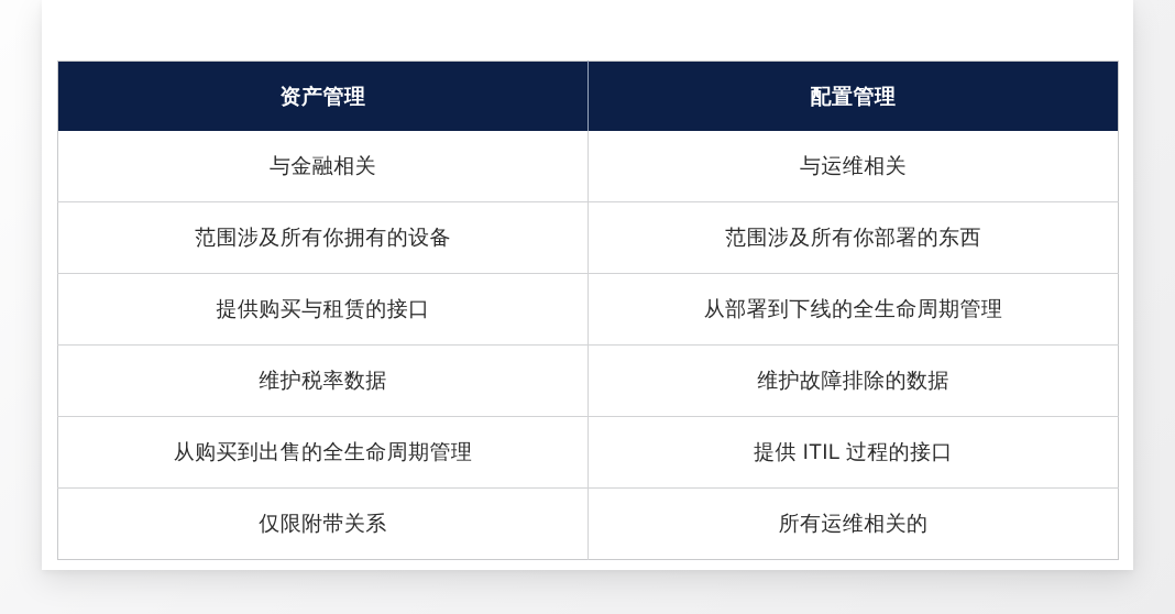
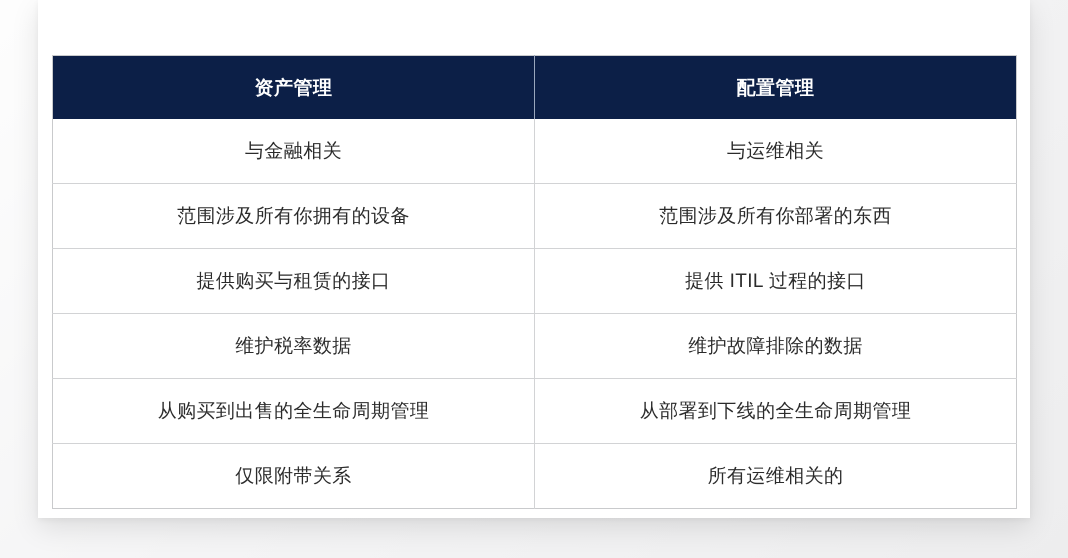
  资产管理	配置管理
  与金融相关	与运维相关
  范围涉及所有你拥有的设备	范围涉及所有你部署的东西
- 提供购买与租赁的接口	从部署到下线的全生命周期管理
+ 提供购买与租赁的接口	提供 ITIL 过程的接口
  维护税率数据	维护故障排除的数据
- 从购买到出售的全生命周期管理	提供 ITIL 过程的接口
+ 从购买到出售的全生命周期管理	从部署到下线的全生命周期管理
  仅限附带关系	所有运维相关的
